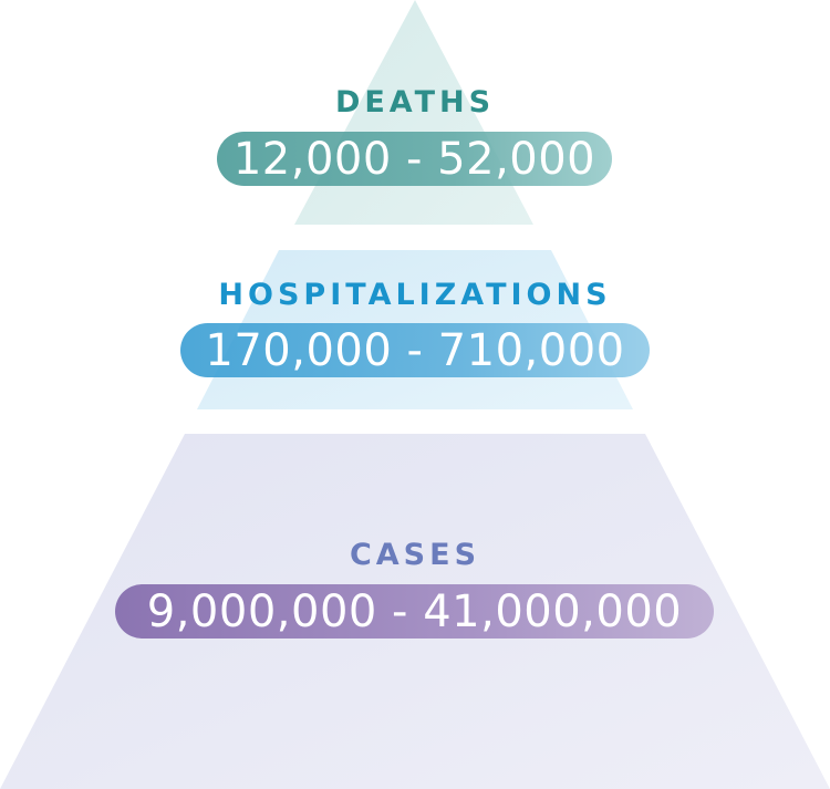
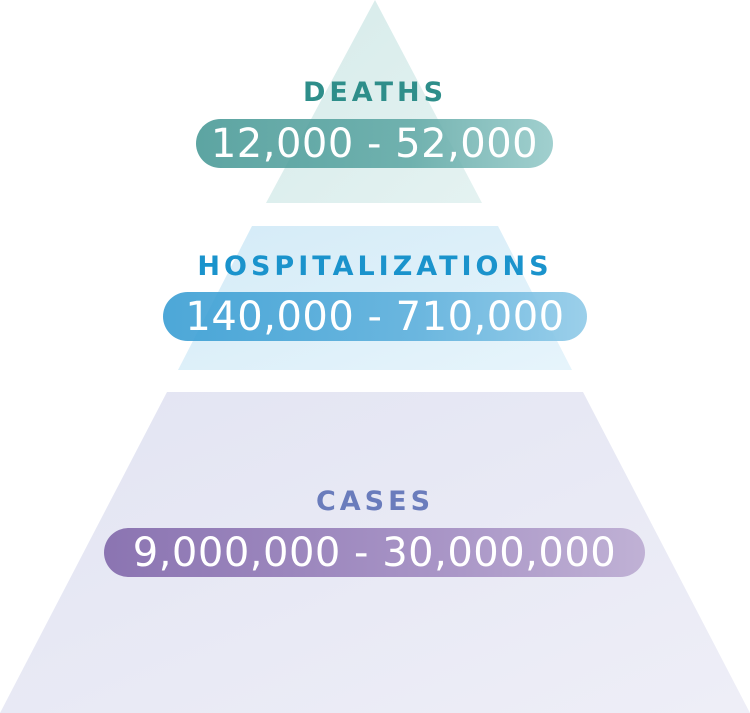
  DEATHS
  12,000 - 52,000
  HOSPITALIZATIONS
- 170,000 - 710,000
+ 140,000 - 710,000
  CASES
- 9,000,000 - 41,000,000
+ 9,000,000 - 30,000,000
